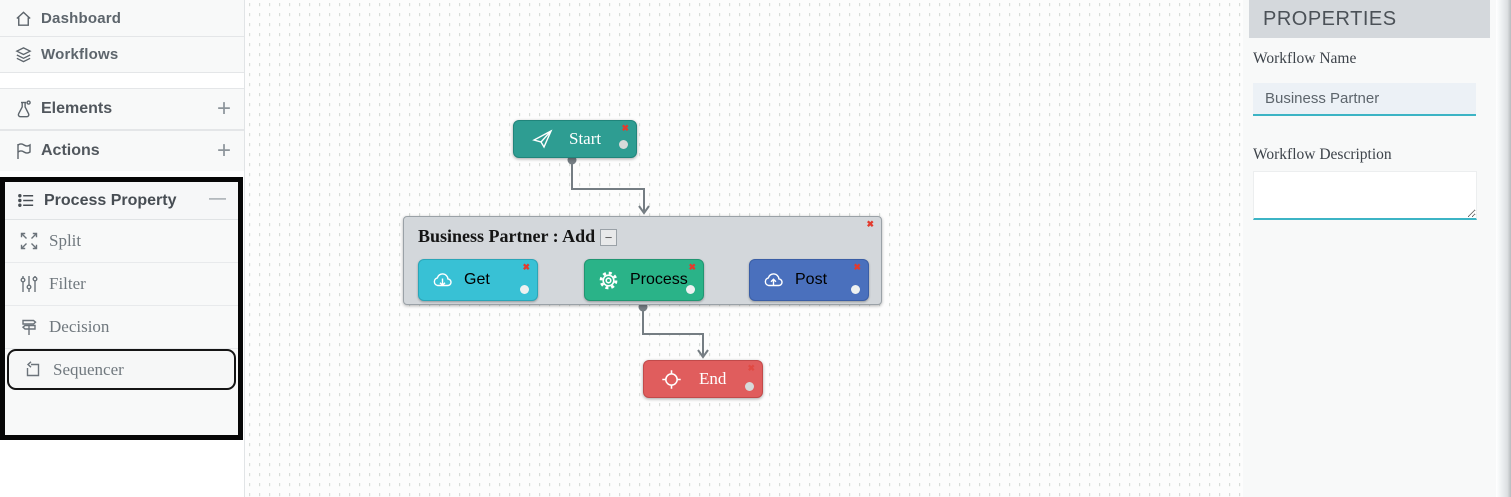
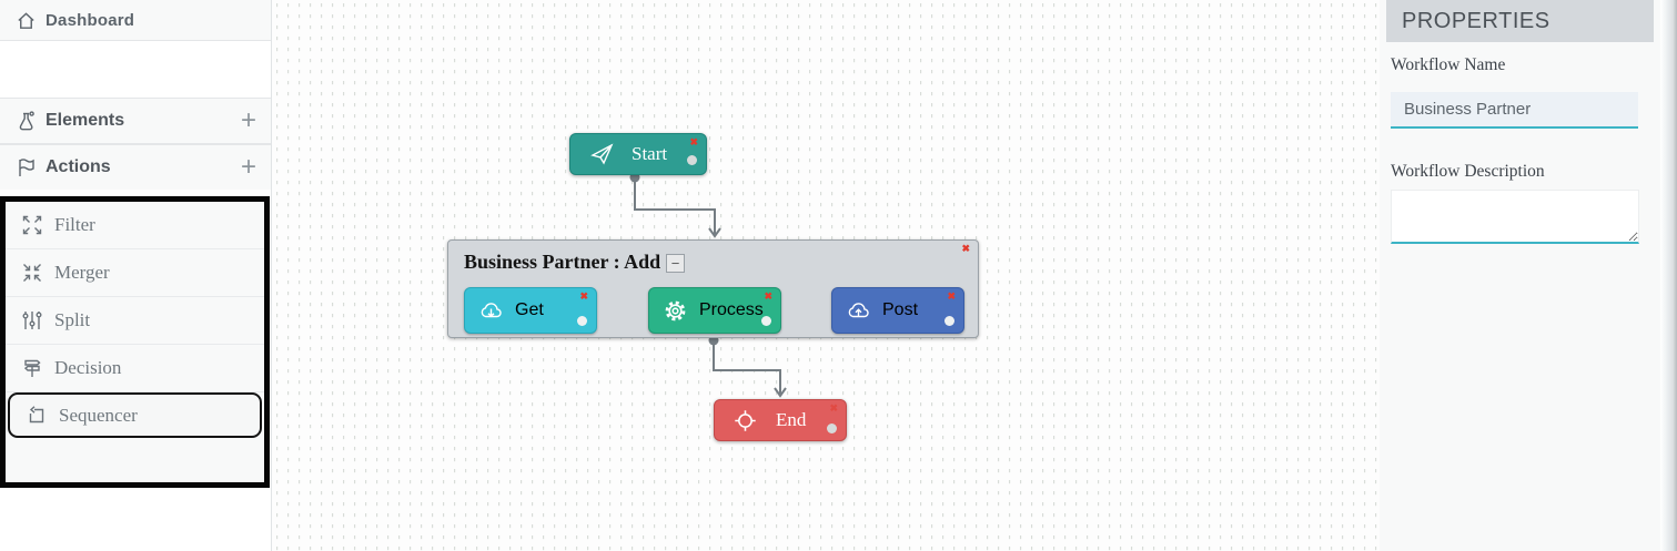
  Dashboard
- Workflows
  Elements
  +
  Actions
  +
- Process Property
- —
- Split
+ Filter
+ Merger
- Filter
+ Split
  Decision
  Sequencer
  Start
  ✖
  Business Partner : Add
  −
  ✖
  Get
  ✖
  Process
  ✖
  Post
  ✖
  End
  ✖
  PROPERTIES
  Workflow Name
  Business Partner
  Workflow Description
